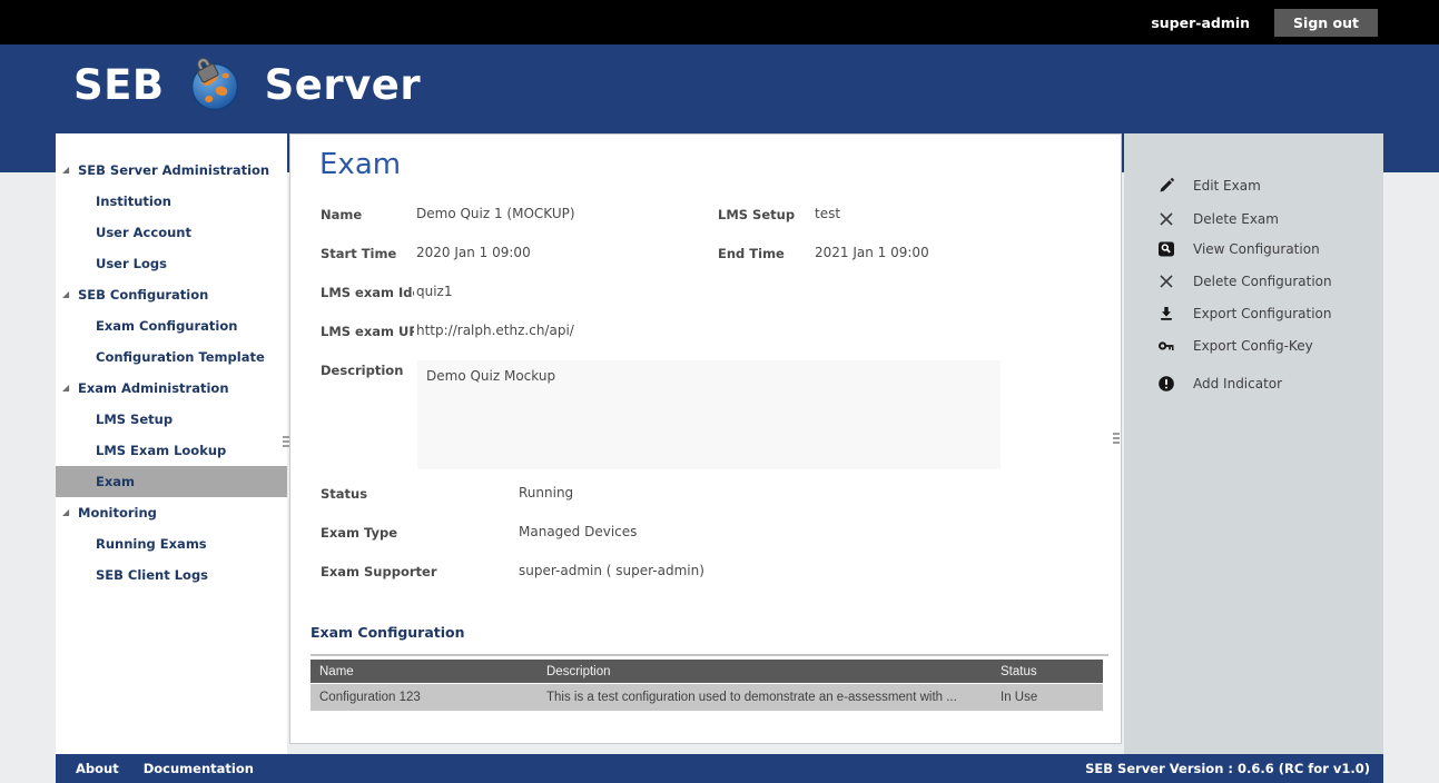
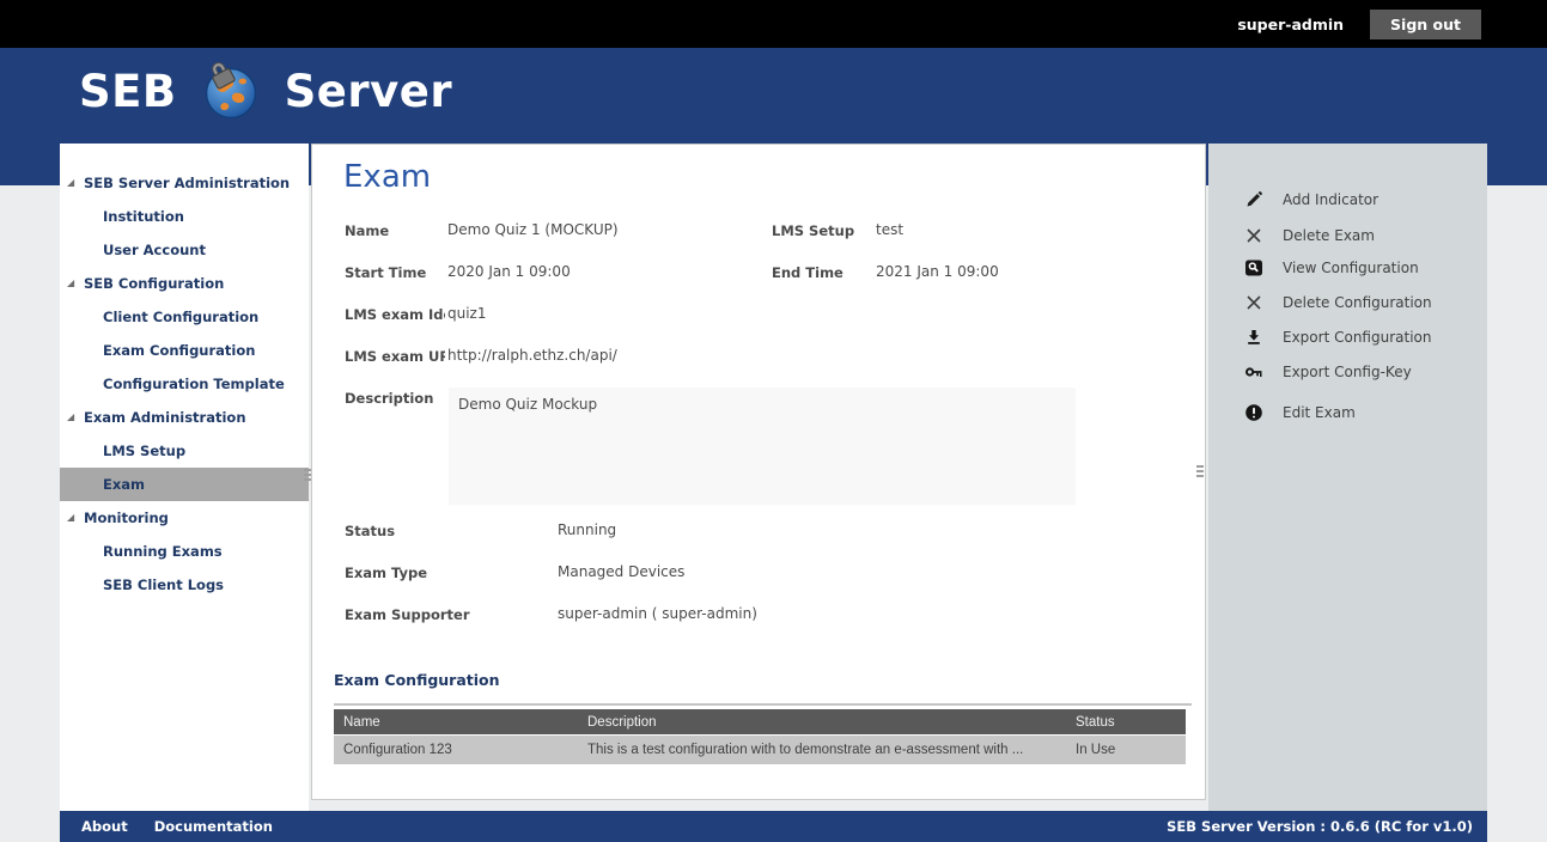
  super-admin
  Sign out
  SEB
  Server
  ◢
  SEB Server Administration
  Institution
  User Account
- User Logs
  ◢
  SEB Configuration
+ Client Configuration
  Exam Configuration
  Configuration Template
  ◢
  Exam Administration
  LMS Setup
- LMS Exam Lookup
  Exam
  ◢
  Monitoring
  Running Exams
  SEB Client Logs
  Exam
  Name
  Demo Quiz 1 (MOCKUP)
  LMS Setup
  test
  Start Time
  2020 Jan 1 09:00
  End Time
  2021 Jan 1 09:00
  LMS exam Id
  quiz1
  LMS exam UR
  http://ralph.ethz.ch/api/
  Description
  Demo Quiz Mockup
  Status
  Running
  Exam Type
  Managed Devices
  Exam Supporter
  super-admin ( super-admin)
  Exam Configuration
  Name
  Description
  Status
  Configuration 123
- This is a test configuration used to demonstrate an e-assessment with ...
+ This is a test configuration with to demonstrate an e-assessment with ...
  In Use
- Edit Exam
+ Add Indicator
  Delete Exam
  View Configuration
  Delete Configuration
  Export Configuration
  Export Config-Key
- Add Indicator
+ Edit Exam
  About
  Documentation
  SEB Server Version : 0.6.6 (RC for v1.0)
